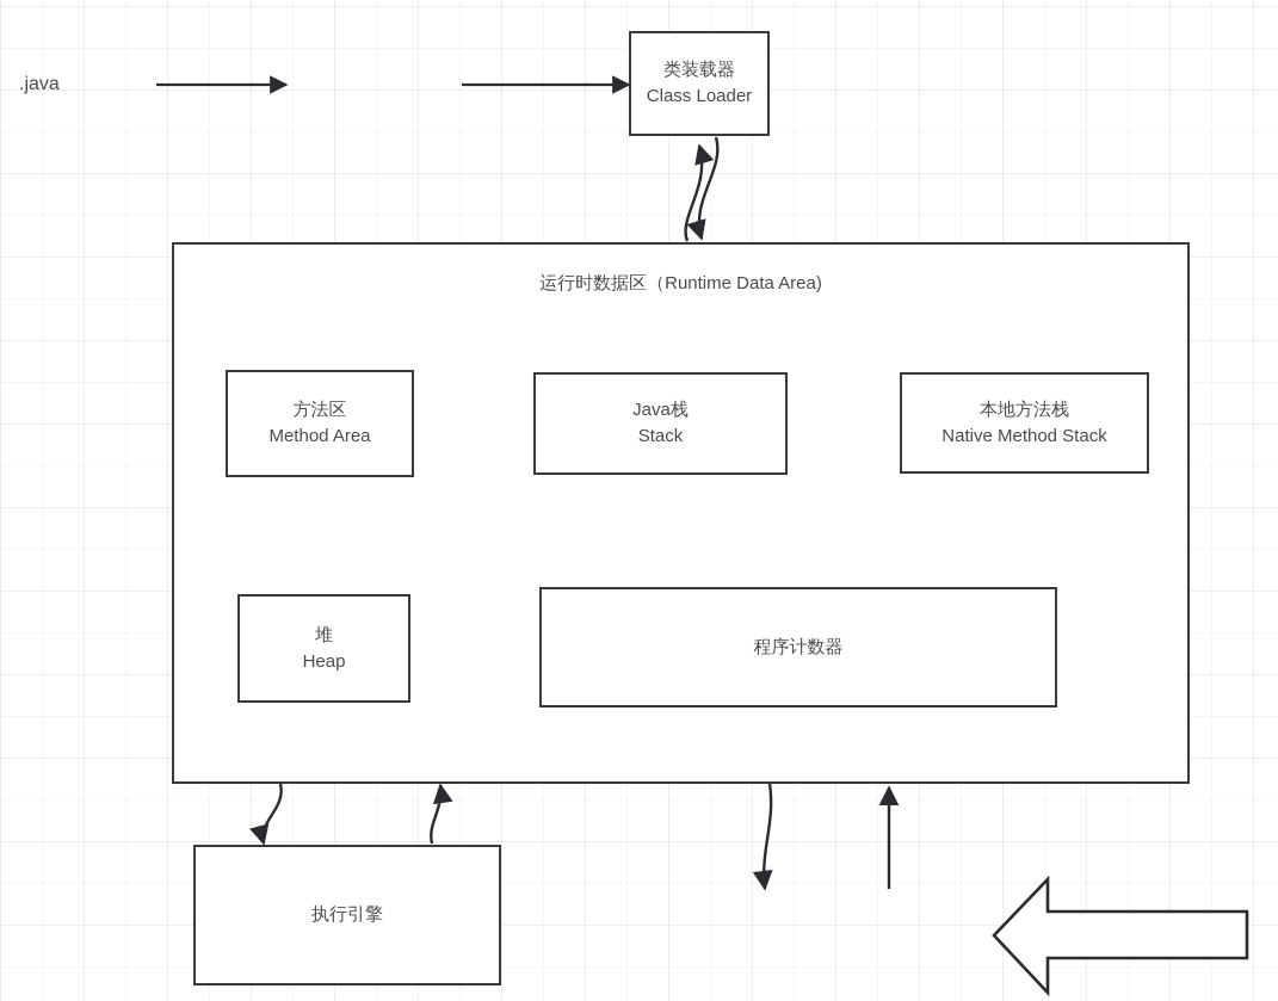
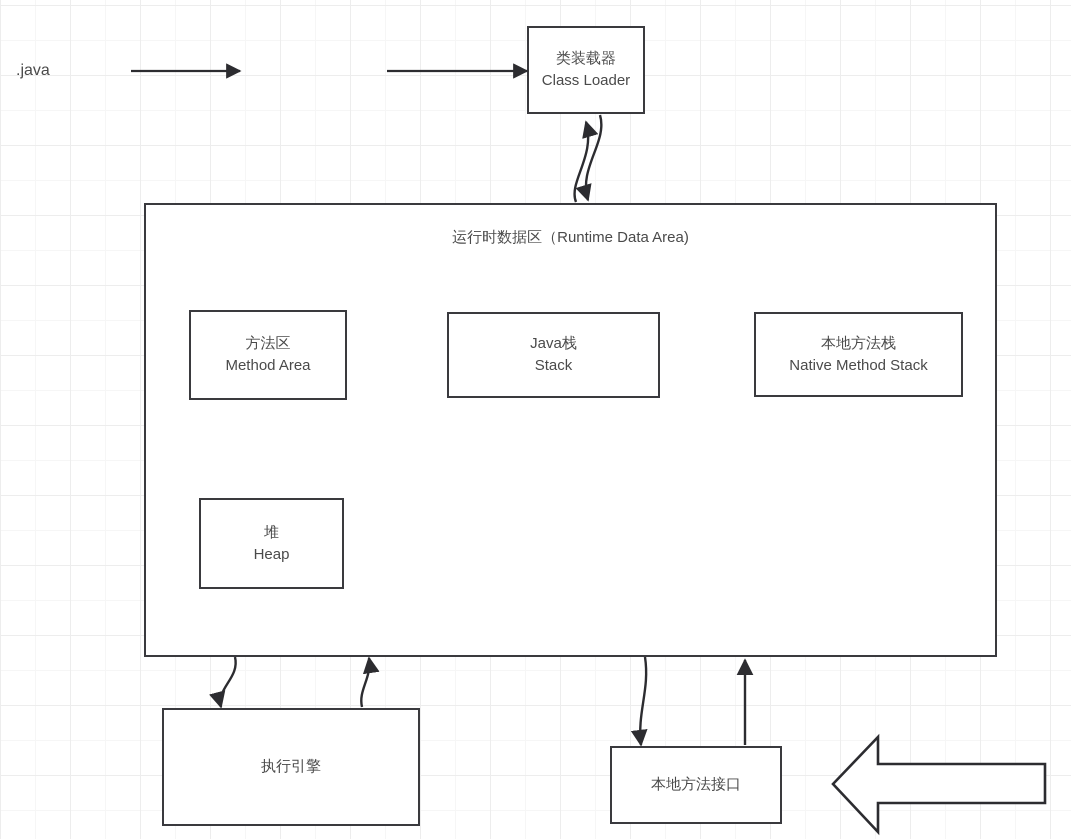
  .java
  类装载器
  Class Loader
  运行时数据区（Runtime Data Area)
  方法区
  Method Area
  Java栈
  Stack
  本地方法栈
  Native Method Stack
  堆
  Heap
- 程序计数器
  执行引擎
+ 本地方法接口
